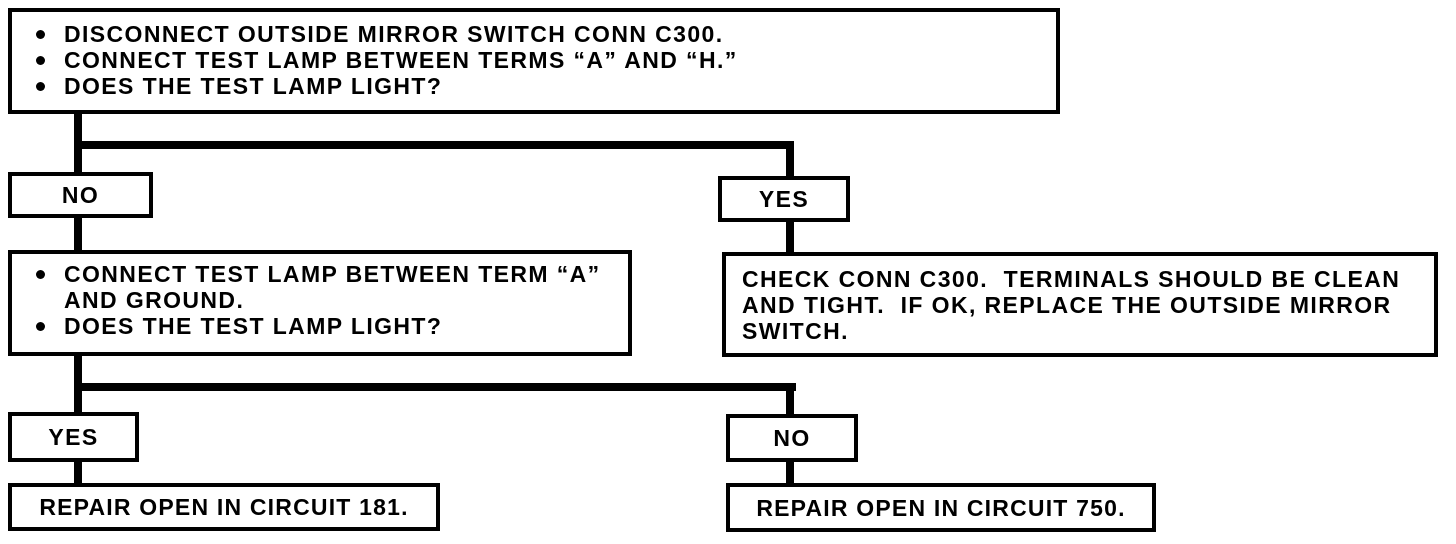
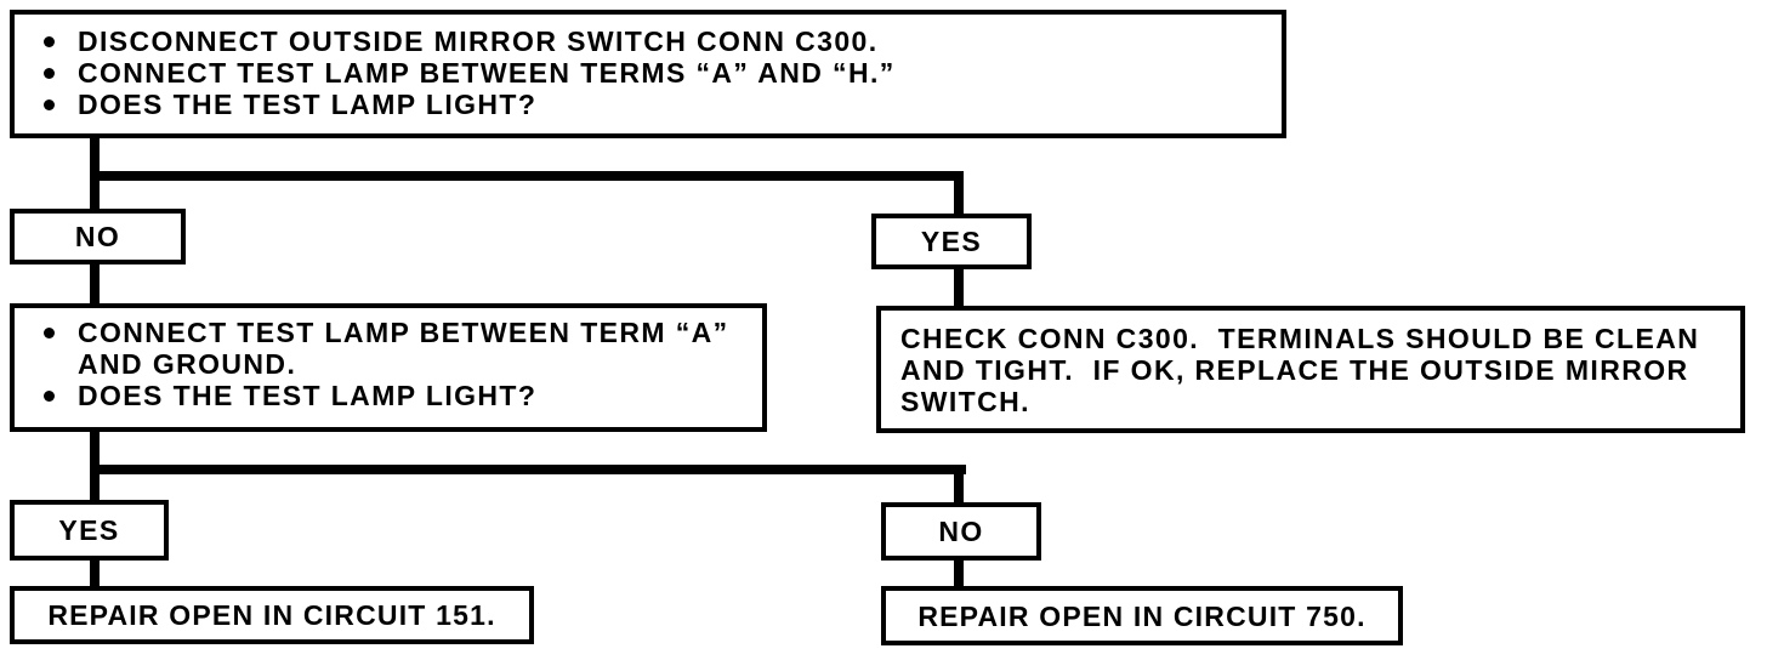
  DISCONNECT OUTSIDE MIRROR SWITCH CONN C300.
  CONNECT TEST LAMP BETWEEN TERMS “A” AND “H.”
  DOES THE TEST LAMP LIGHT?
  NO
  YES
  CONNECT TEST LAMP BETWEEN TERM “A” AND GROUND.
  DOES THE TEST LAMP LIGHT?
  CHECK CONN C300. TERMINALS SHOULD BE CLEAN AND TIGHT. IF OK, REPLACE THE OUTSIDE MIRROR SWITCH.
  YES
  NO
- REPAIR OPEN IN CIRCUIT 181.
+ REPAIR OPEN IN CIRCUIT 151.
  REPAIR OPEN IN CIRCUIT 750.
